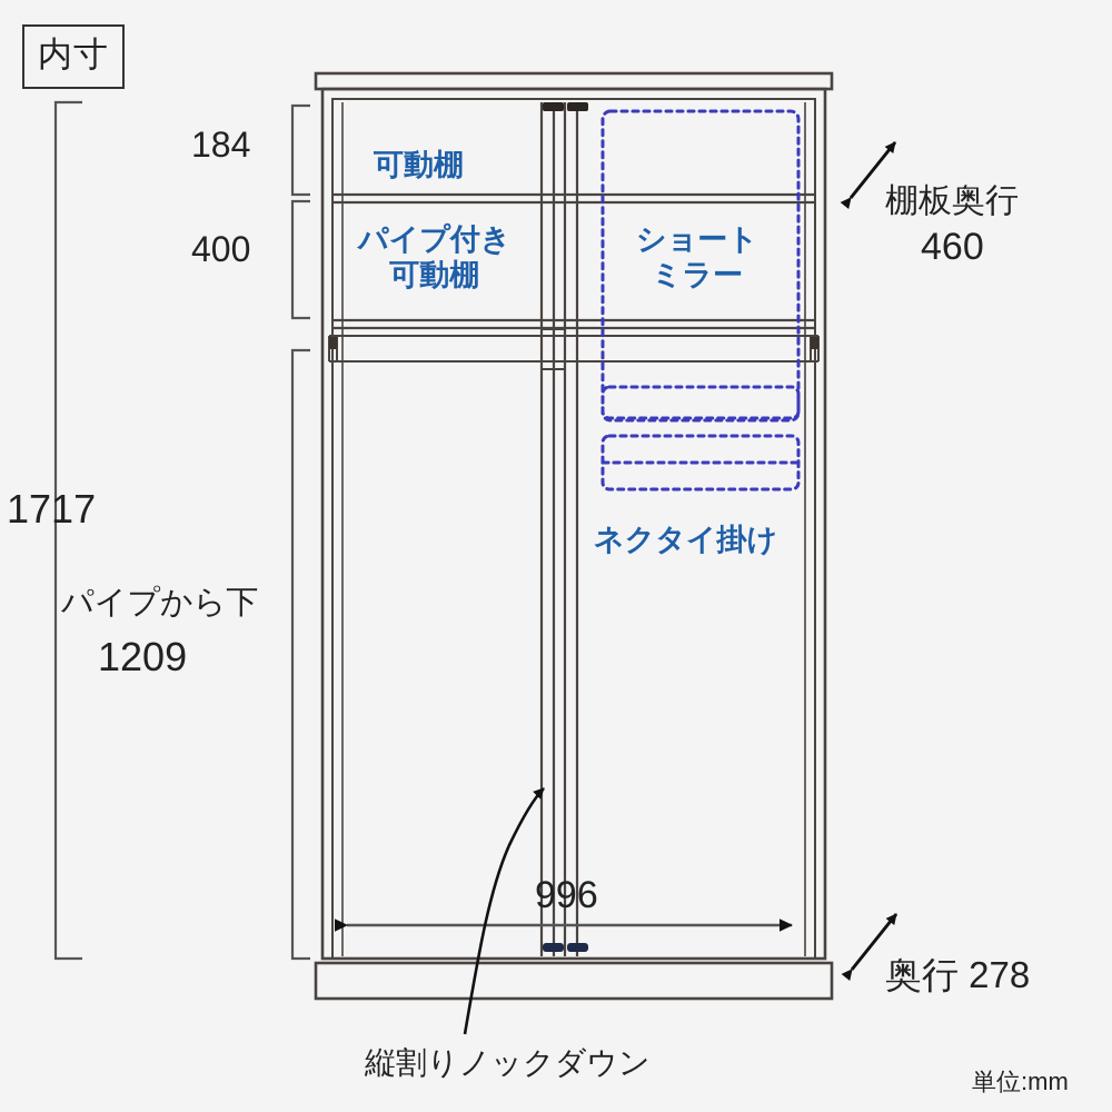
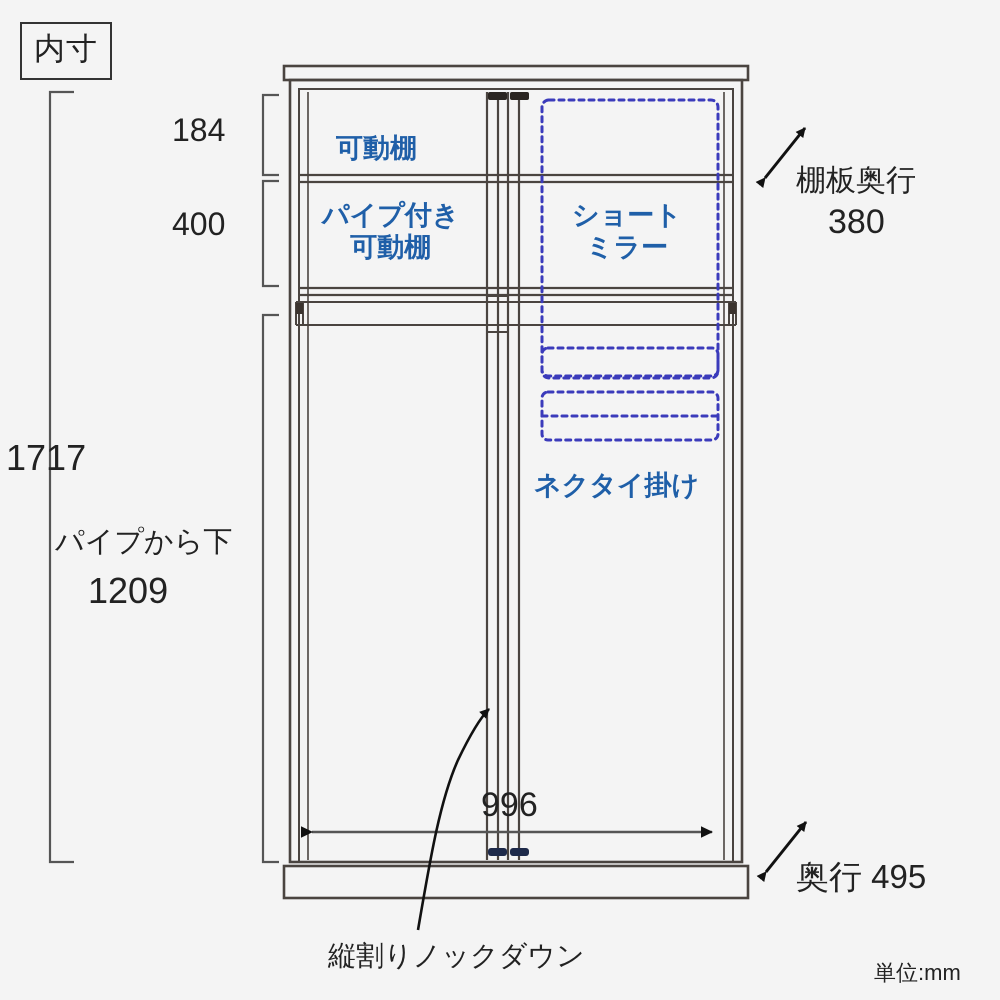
  内寸
  184
  400
  1717
  パイプから下
  1209
  996
  棚板奥行
- 460
+ 380
- 奥行 278
+ 奥行 495
  可動棚
  パイプ付き
  可動棚
  ショート
  ミラー
  ネクタイ掛け
  縦割りノックダウン
  単位:mm
